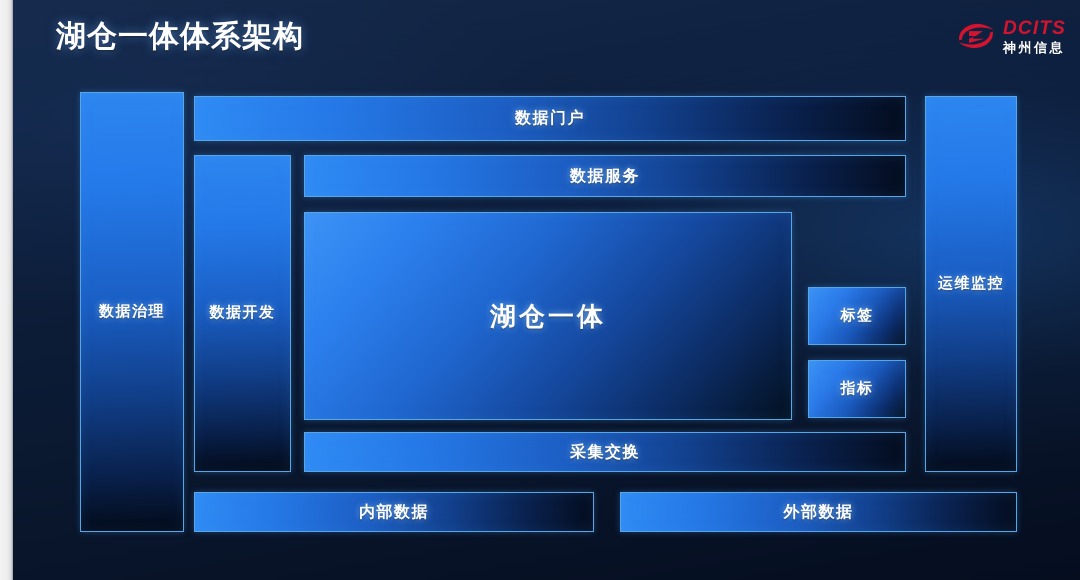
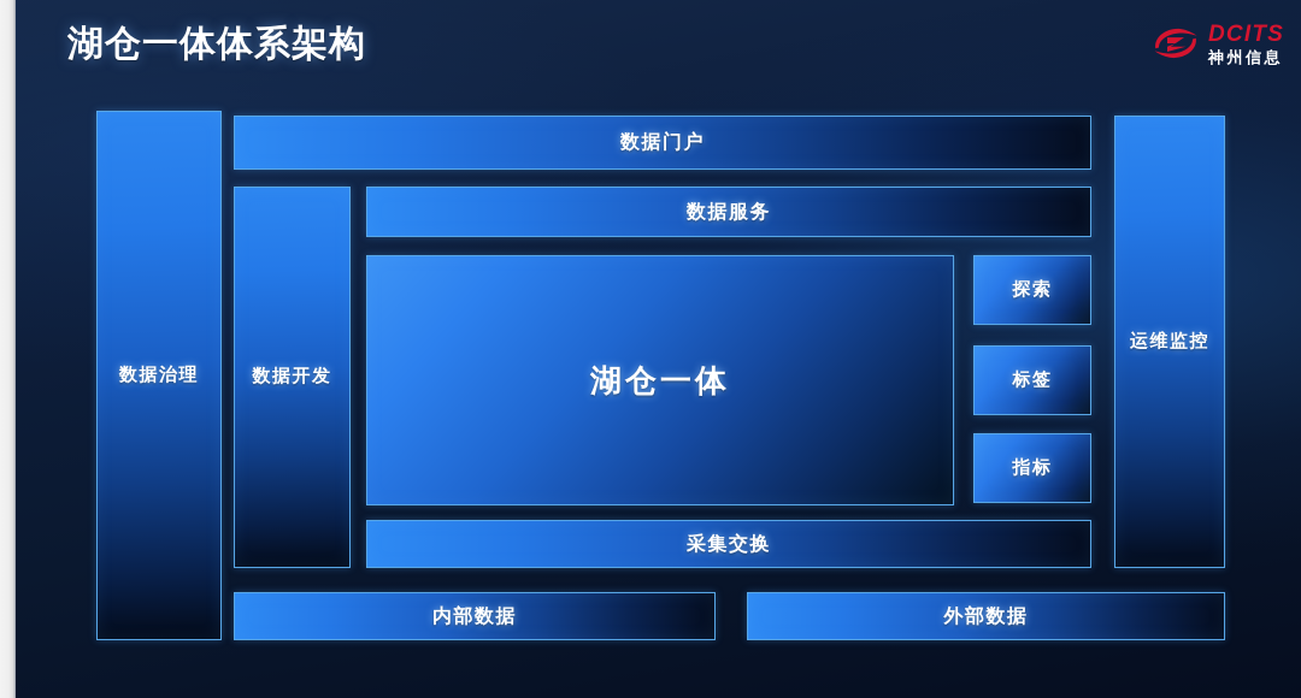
  湖仓一体体系架构
  DCITS
  神州信息
  数据治理
  数据门户
  数据开发
  数据服务
  湖仓一体
+ 探索
  标签
  指标
  采集交换
  运维监控
  内部数据
  外部数据
